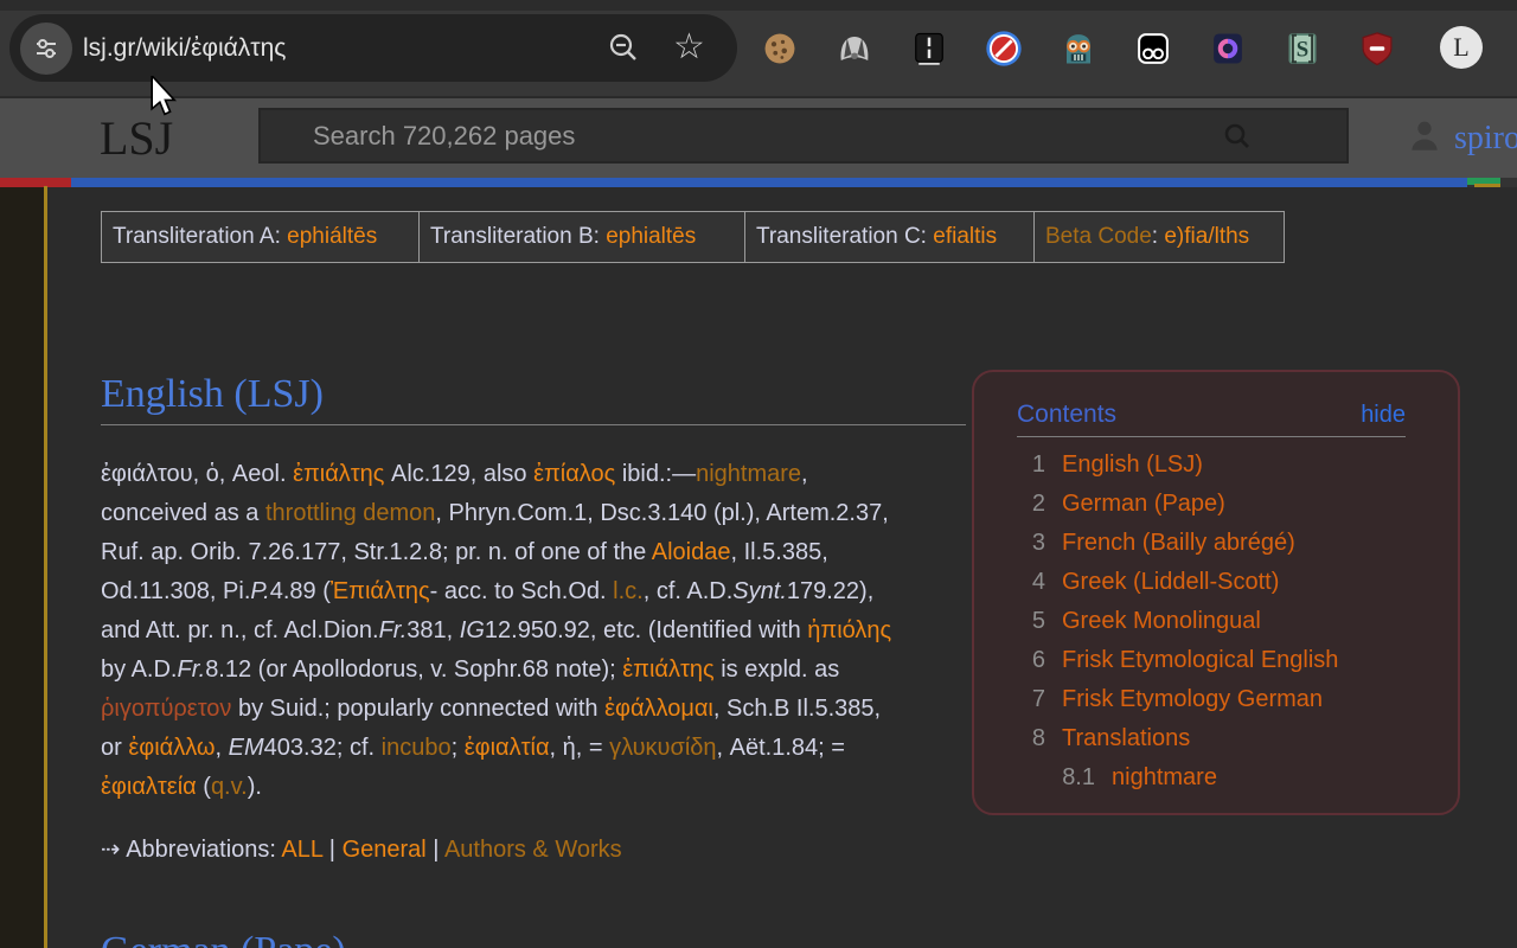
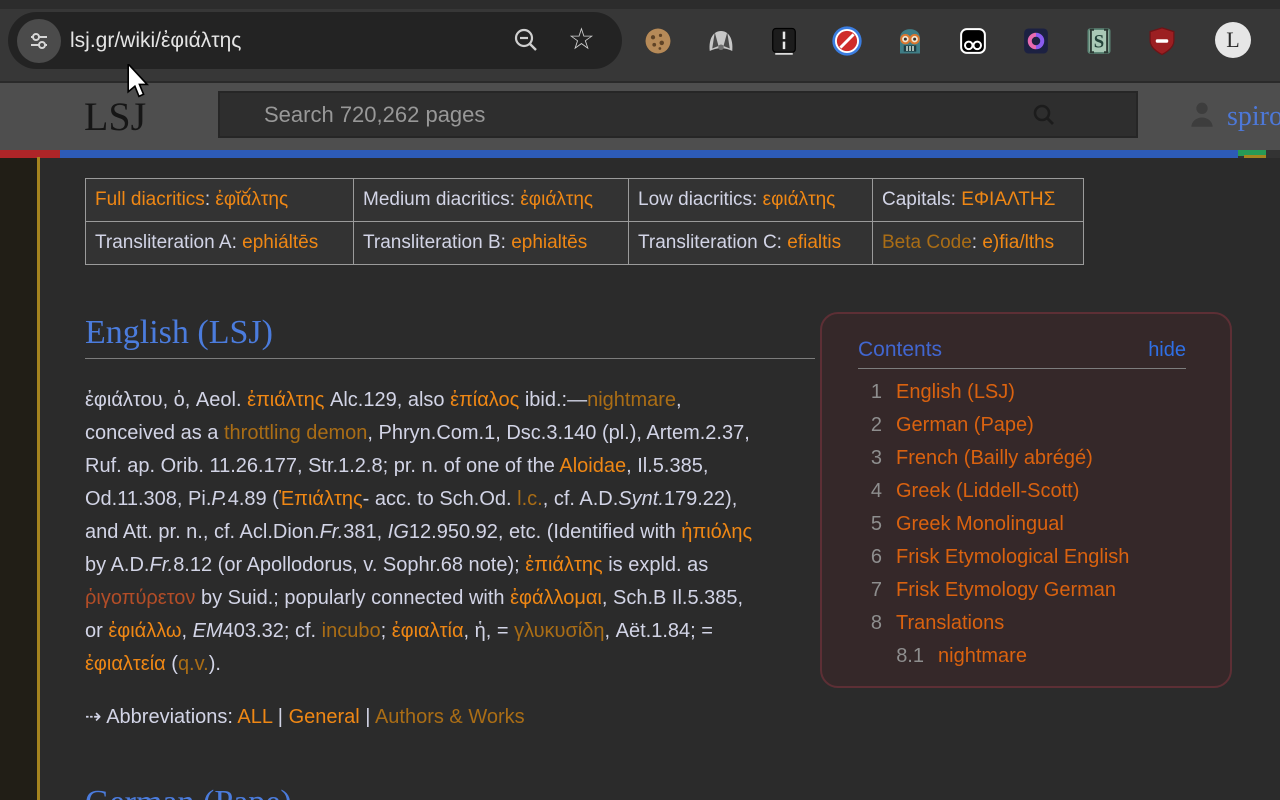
  lsj.gr/wiki/ἐφιάλτης
  ☆
  S
  L
  LSJ
  Search 720,262 pages
  spiro
+ Full diacritics: ἐφῐᾰ́λτης	Medium diacritics: ἐφιάλτης	Low diacritics: εφιάλτης	Capitals: ΕΦΙΑΛΤΗΣ
  Transliteration A: ephiáltēs	Transliteration B: ephialtēs	Transliteration C: efialtis	Beta Code: e)fia/lths
  English (LSJ)
  ἐφιάλτου, ὁ, Aeol. ἐπιάλτης Alc.129, also ἐπίαλος ibid.:—nightmare,
  conceived as a throttling demon, Phryn.Com.1, Dsc.3.140 (pl.), Artem.2.37,
- Ruf. ap. Orib. 7.26.177, Str.1.2.8; pr. n. of one of the Aloidae, Il.5.385,
+ Ruf. ap. Orib. 11.26.177, Str.1.2.8; pr. n. of one of the Aloidae, Il.5.385,
  Od.11.308, Pi.P.4.89 (Ἐπιάλτης- acc. to Sch.Od. l.c., cf. A.D.Synt.179.22),
  and Att. pr. n., cf. Acl.Dion.Fr.381, IG12.950.92, etc. (Identified with ἠπιόλης
  by A.D.Fr.8.12 (or Apollodorus, v. Sophr.68 note); ἐπιάλτης is expld. as
  ῥιγοπύρετον by Suid.; popularly connected with ἐφάλλομαι, Sch.B Il.5.385,
  or ἐφιάλλω, EM403.32; cf. incubo; ἐφιαλτία, ἡ, = γλυκυσίδη, Aët.1.84; =
  ἐφιαλτεία (q.v.).
  ⇢ Abbreviations: ALL | General | Authors & Works
  Contents
  hide
  1
  English (LSJ)
  2
  German (Pape)
  3
  French (Bailly abrégé)
  4
  Greek (Liddell-Scott)
  5
  Greek Monolingual
  6
  Frisk Etymological English
  7
  Frisk Etymology German
  8
  Translations
  8.1
  nightmare
